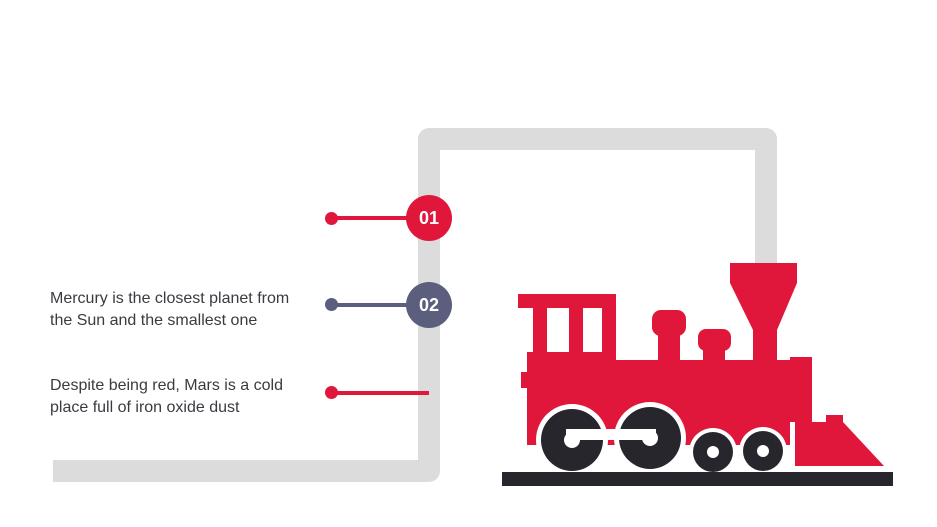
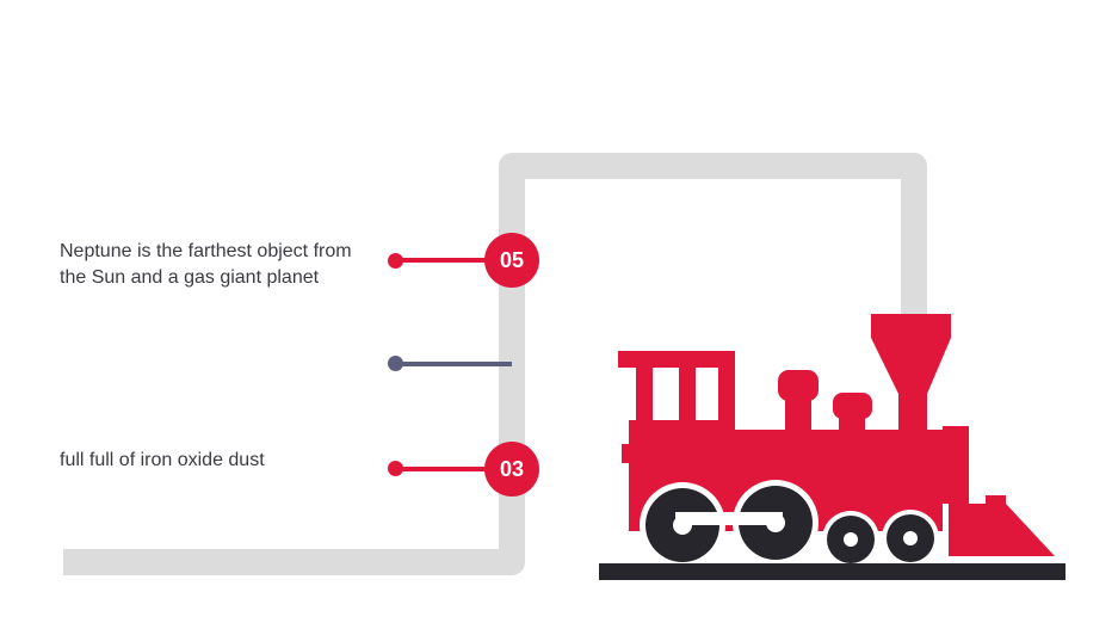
+ Neptune is the farthest object from
+ the Sun and a gas giant planet
- 01
+ 05
- Mercury is the closest planet from
- the Sun and the smallest one
- 02
- Despite being red, Mars is a cold
- place full of iron oxide dust
+ full full of iron oxide dust
+ 03
